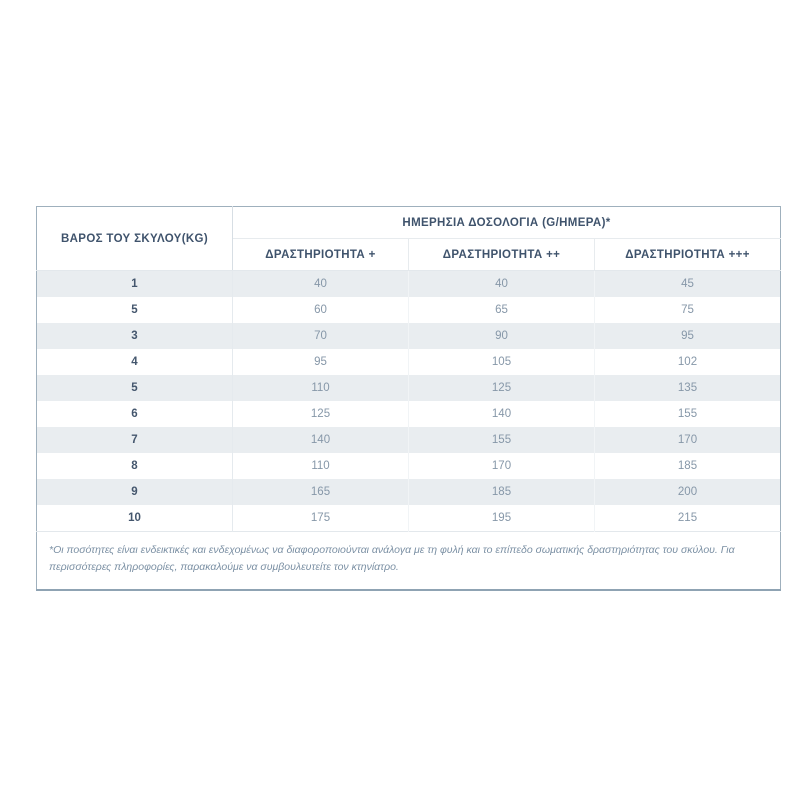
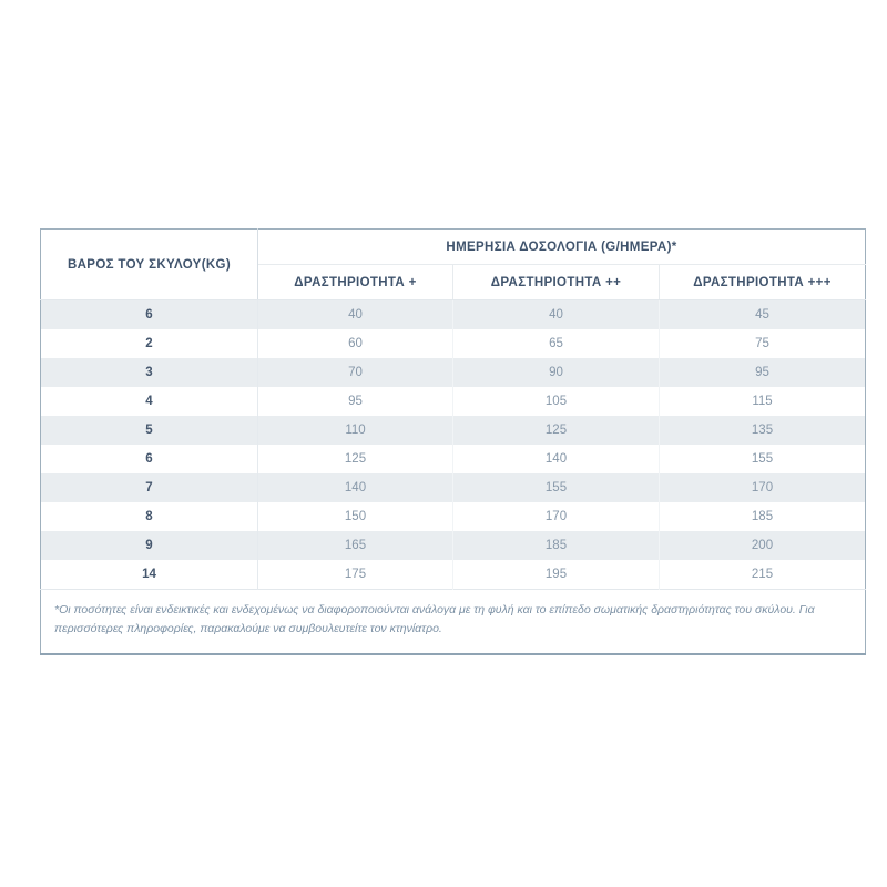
  ΒΑΡΟΣ ΤΟΥ ΣΚΥΛΟΥ(KG)	ΗΜΕΡΗΣΙΑ ΔΟΣΟΛΟΓΙΑ (G/ΗΜΕΡΑ)*
  ΔΡΑΣΤΗΡΙΟΤΗΤΑ +	ΔΡΑΣΤΗΡΙΟΤΗΤΑ ++	ΔΡΑΣΤΗΡΙΟΤΗΤΑ +++
- 1	40	40	45
+ 6	40	40	45
- 5	60	65	75
+ 2	60	65	75
  3	70	90	95
- 4	95	105	102
+ 4	95	105	115
  5	110	125	135
  6	125	140	155
  7	140	155	170
- 8	110	170	185
+ 8	150	170	185
  9	165	185	200
- 10	175	195	215
+ 14	175	195	215
  *Οι ποσότητες είναι ενδεικτικές και ενδεχομένως να διαφοροποιούνται ανάλογα με τη φυλή και το επίπεδο σωματικής δραστηριότητας του σκύλου. Για περισσότερες πληροφορίες, παρακαλούμε να συμβουλευτείτε τον κτηνίατρο.
